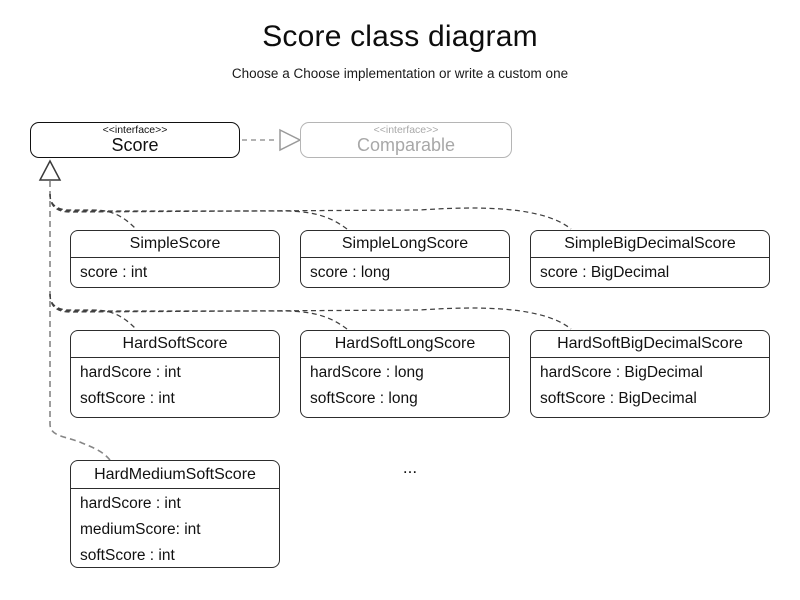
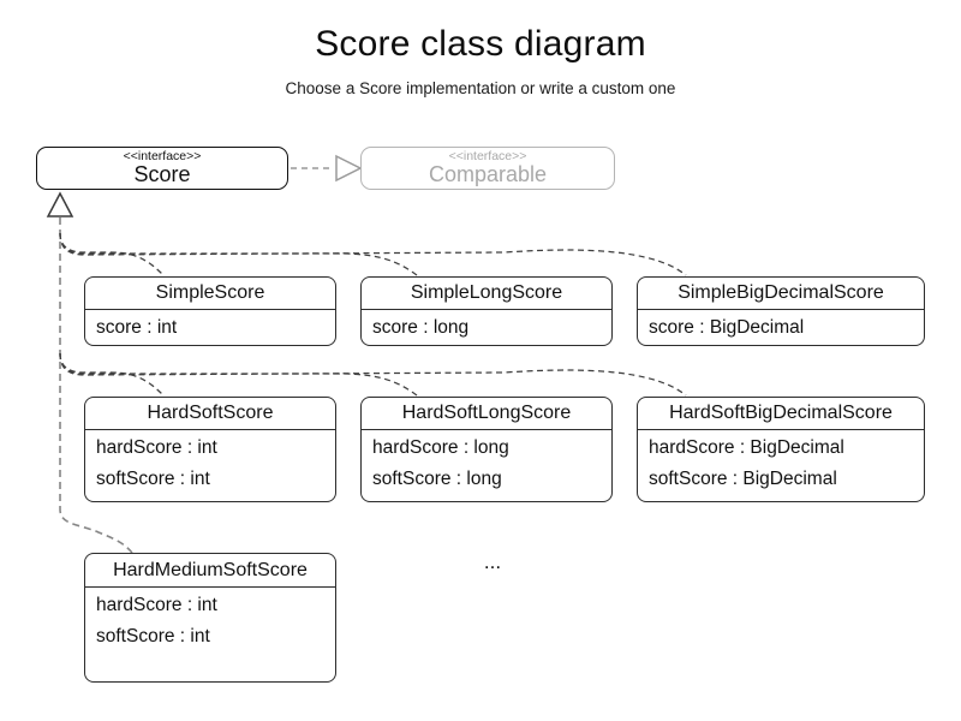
  Score class diagram
- Choose a Choose implementation or write a custom one
+ Choose a Score implementation or write a custom one
  <<interface>>
  Score
  <<interface>>
  Comparable
  SimpleScore
  score : int
  SimpleLongScore
  score : long
  SimpleBigDecimalScore
  score : BigDecimal
  HardSoftScore
  hardScore : int
  softScore : int
  HardSoftLongScore
  hardScore : long
  softScore : long
  HardSoftBigDecimalScore
  hardScore : BigDecimal
  softScore : BigDecimal
  HardMediumSoftScore
  hardScore : int
- mediumScore: int
  softScore : int
  ...
